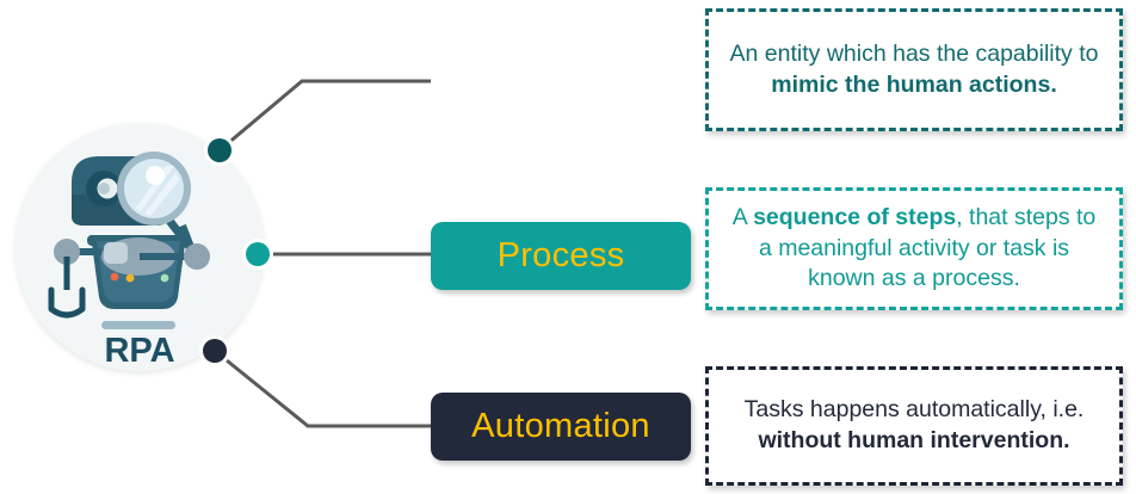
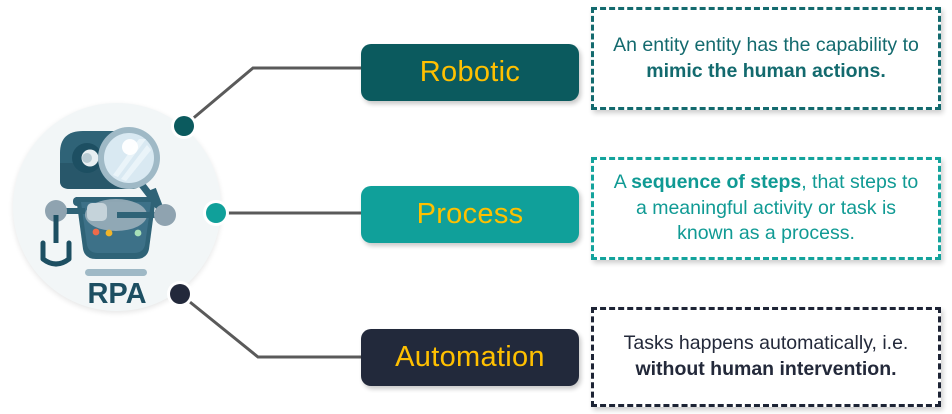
  RPA
+ Robotic
  Process
  Automation
- An entity which has the capability to mimic the human actions.
+ An entity entity has the capability to mimic the human actions.
  A sequence of steps, that steps to a meaningful activity or task is known as a process.
  Tasks happens automatically, i.e. without human intervention.
